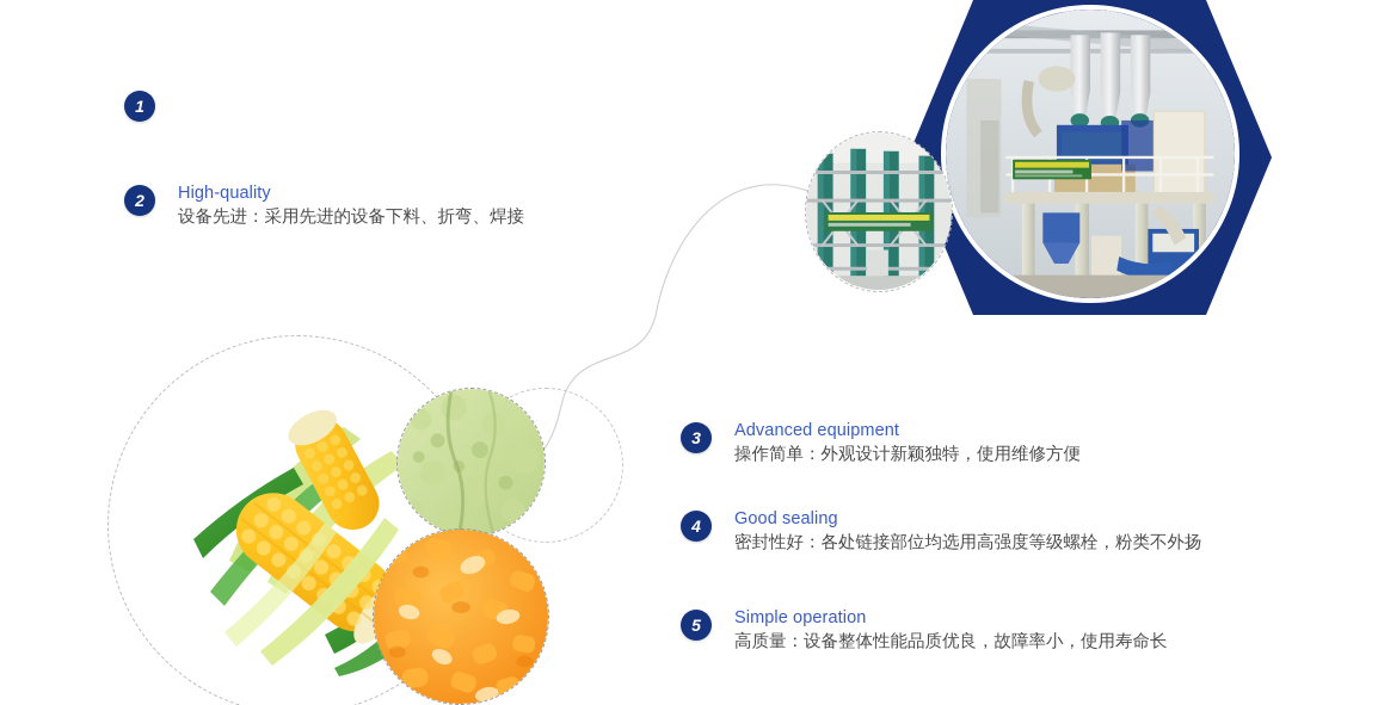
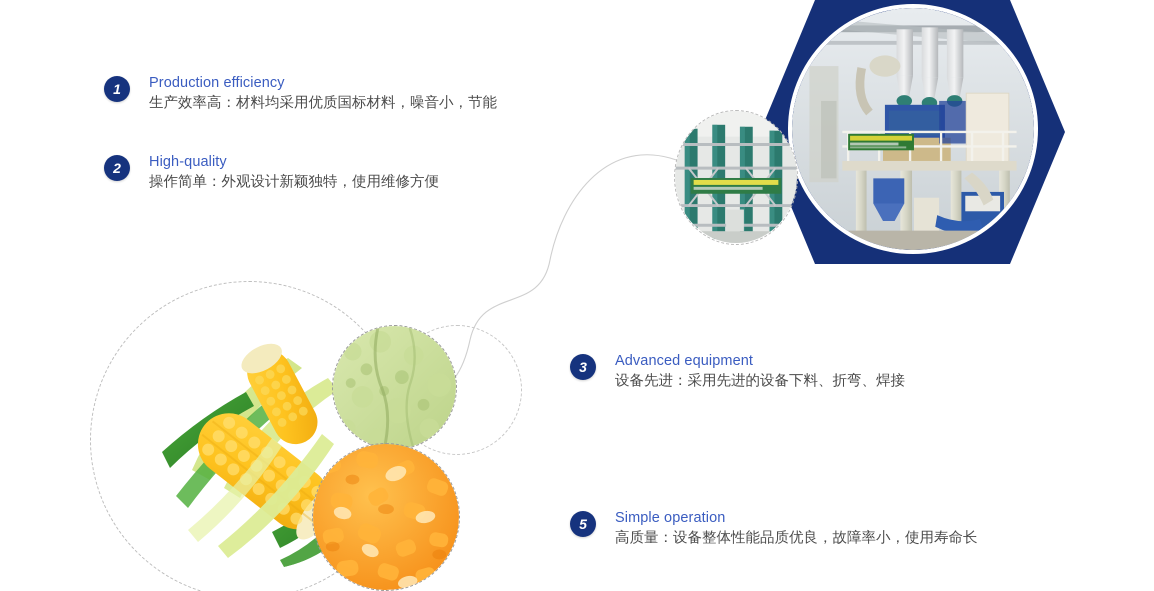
  1
+ Production efficiency
+ 生产效率高：材料均采用优质国标材料，噪音小，节能
  2
  High-quality
- 设备先进：采用先进的设备下料、折弯、焊接
+ 操作简单：外观设计新颖独特，使用维修方便
  3
  Advanced equipment
- 操作简单：外观设计新颖独特，使用维修方便
+ 设备先进：采用先进的设备下料、折弯、焊接
- 4
- Good sealing
- 密封性好：各处链接部位均选用高强度等级螺栓，粉类不外扬
  5
  Simple operation
  高质量：设备整体性能品质优良，故障率小，使用寿命长
